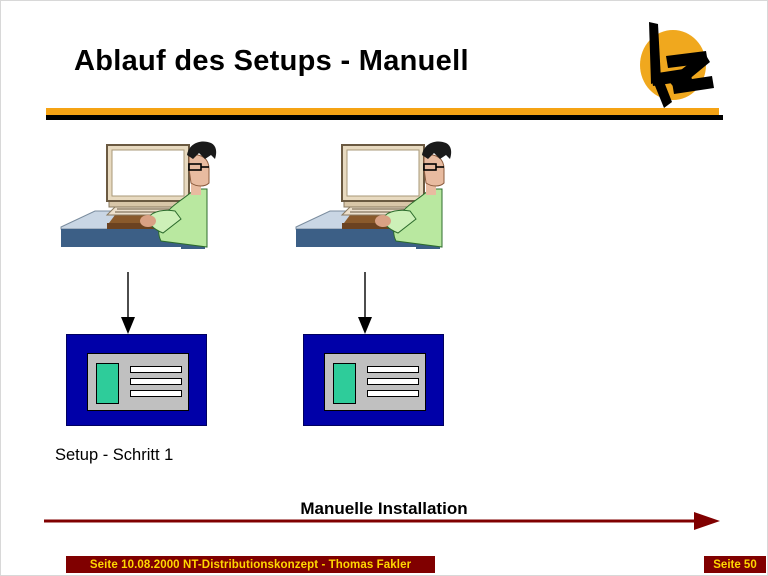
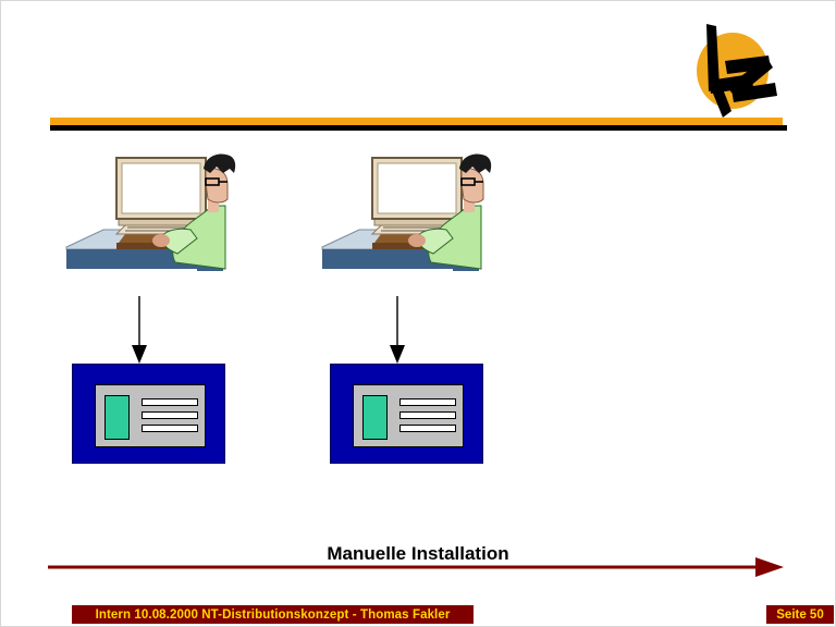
- Ablauf des Setups - Manuell
- Setup - Schritt 1
  Manuelle Installation
- Seite 10.08.2000 NT-Distributionskonzept - Thomas Fakler
+ Intern 10.08.2000 NT-Distributionskonzept - Thomas Fakler
  Seite 50
